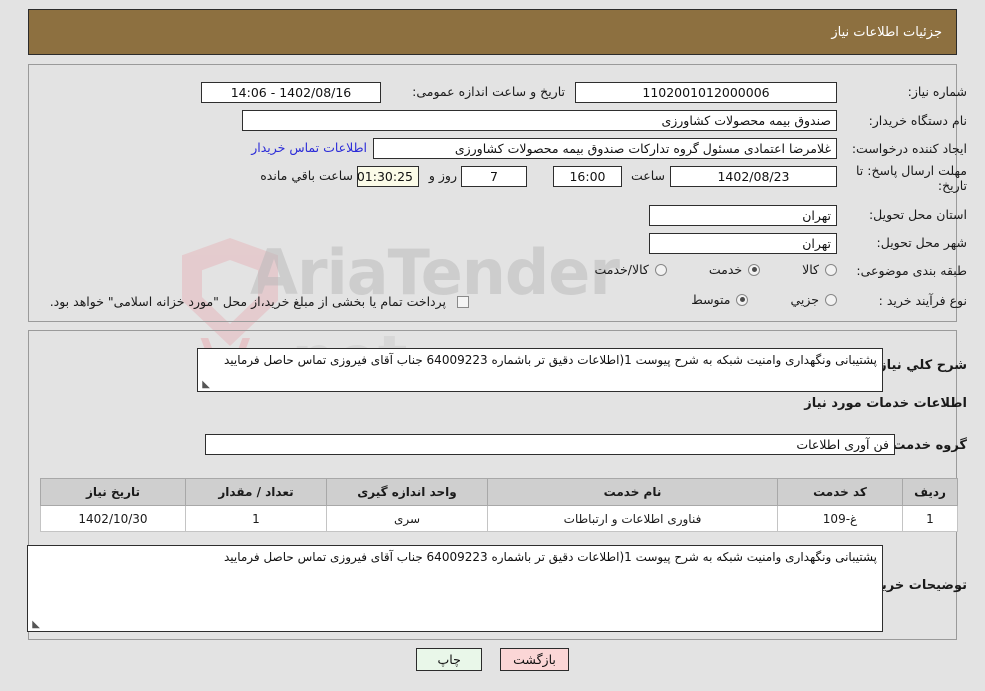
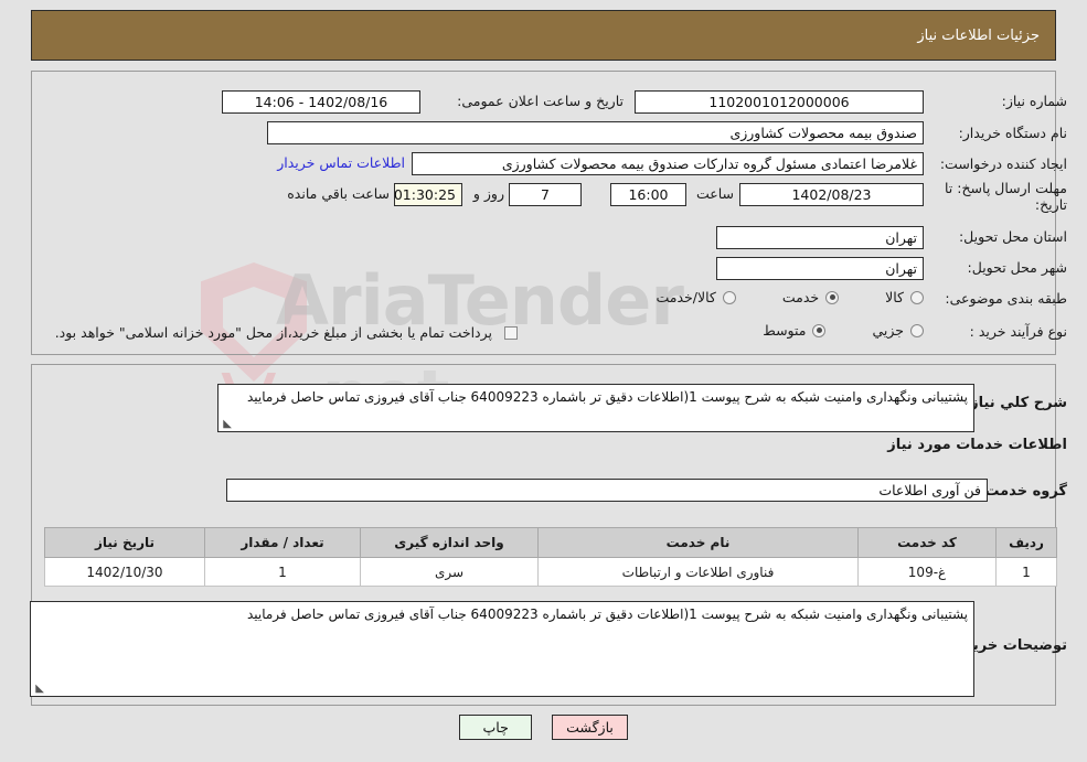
  AriaTender
  جزئیات اطلاعات نیاز
  شماره نیاز:
  نام دستگاه خریدار:
  ایجاد کننده درخواست:
  مهلت ارسال پاسخ: تا تاریخ:
  استان محل تحویل:
  شهر محل تحویل:
  طبقه بندی موضوعی:
  نوع فرآیند خرید :
  1102001012000006
- تاریخ و ساعت اندازه عمومی:
+ تاریخ و ساعت اعلان عمومی:
  1402/08/16 - 14:06
  صندوق بیمه محصولات کشاورزی
  غلامرضا اعتمادی مسئول گروه تدارکات صندوق بیمه محصولات کشاورزی
  اطلاعات تماس خریدار
  1402/08/23
  ساعت
  16:00
  7
  روز و
  01:30:25
  ساعت باقي مانده
  تهران
  تهران
  کالا
  خدمت
  کالا/خدمت
  جزیي
  متوسط
  پرداخت تمام یا بخشی از مبلغ خرید،از محل "مورد خزانه اسلامی" خواهد بود.
  شرح کلي نيا
  پشتیبانی ونگهداری وامنیت شبکه به شرح پیوست 1(اطلاعات دقیق تر باشماره 64009223 جناب آقای فیروزی تماس حاصل فرمایید
  ◣
  اطلاعات خدمات مورد نیاز
  گروه خدمت
  فن آوری اطلاعات
  ردیف	کد خدمت	نام خدمت	واحد اندازه گیری	تعداد / مقدار	تاریخ نیاز
  1	غ-109	فناوری اطلاعات و ارتباطات	سری	1	1402/10/30
  توضیحات خری
  پشتیبانی ونگهداری وامنیت شبکه به شرح پیوست 1(اطلاعات دقیق تر باشماره 64009223 جناب آقای فیروزی تماس حاصل فرمایید
  ◣
  بازگشت
  چاپ
